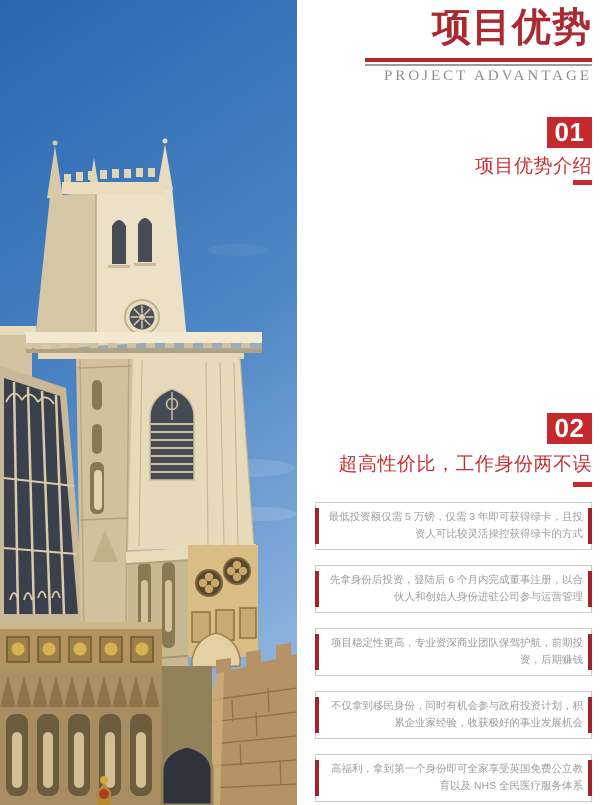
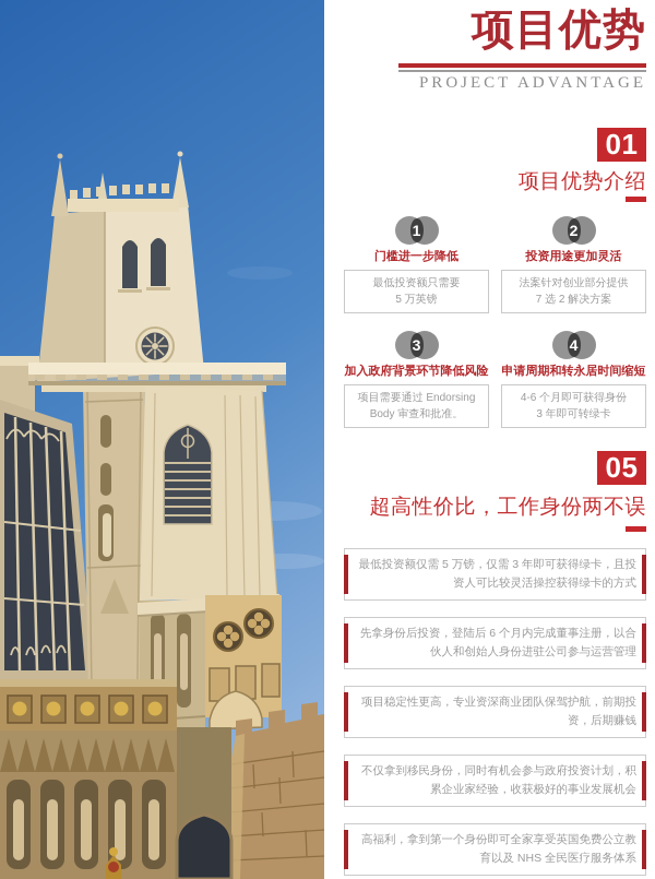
  项目优势
  PROJECT ADVANTAGE
  01
  项目优势介绍
+ 1
+ 门槛进一步降低
+ 最低投资额只需要
+ 5 万英镑
+ 2
+ 投资用途更加灵活
+ 法案针对创业部分提供
+ 7 选 2 解决方案
+ 3
+ 加入政府背景环节降低风险
+ 项目需要通过 Endorsing
+ Body 审查和批准。
+ 4
+ 申请周期和转永居时间缩短
+ 4-6 个月即可获得身份
+ 3 年即可转绿卡
- 02
+ 05
  超高性价比，工作身份两不误
  最低投资额仅需 5 万镑，仅需 3 年即可获得绿卡，且投资人可比较灵活操控获得绿卡的方式
  先拿身份后投资，登陆后 6 个月内完成董事注册，以合伙人和创始人身份进驻公司参与运营管理
  项目稳定性更高，专业资深商业团队保驾护航，前期投资，后期赚钱
  不仅拿到移民身份，同时有机会参与政府投资计划，积累企业家经验，收获极好的事业发展机会
  高福利，拿到第一个身份即可全家享受英国免费公立教育以及 NHS 全民医疗服务体系
